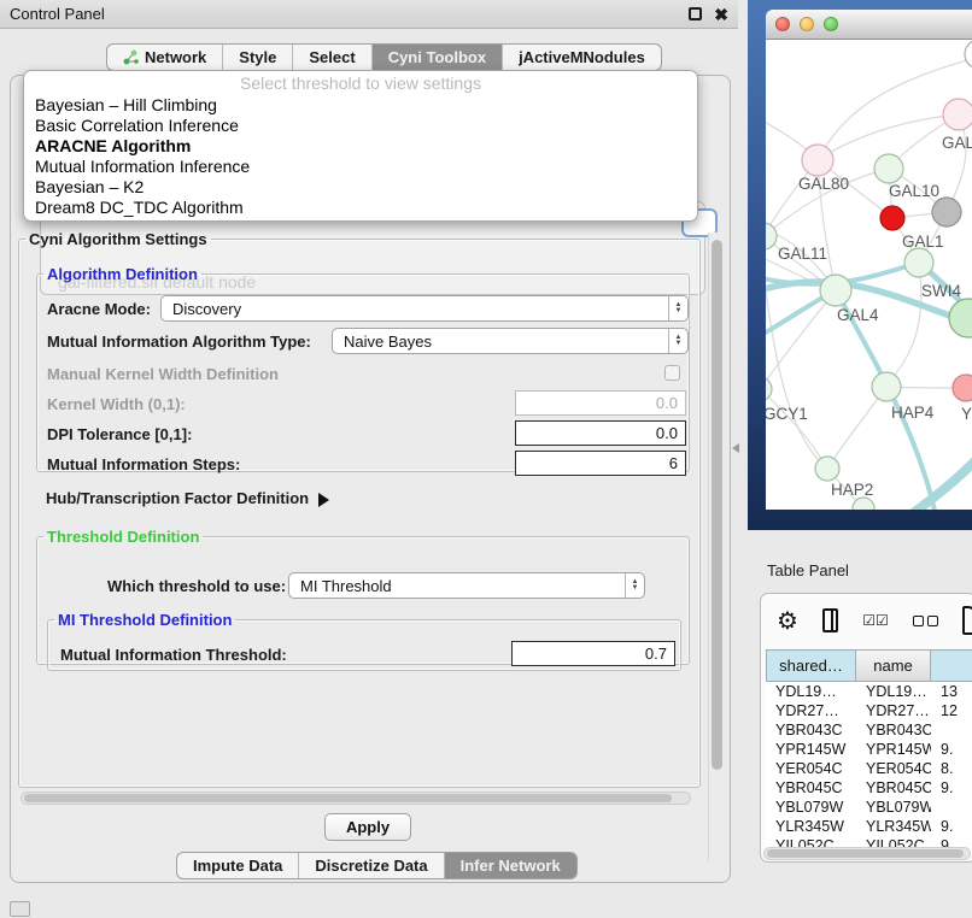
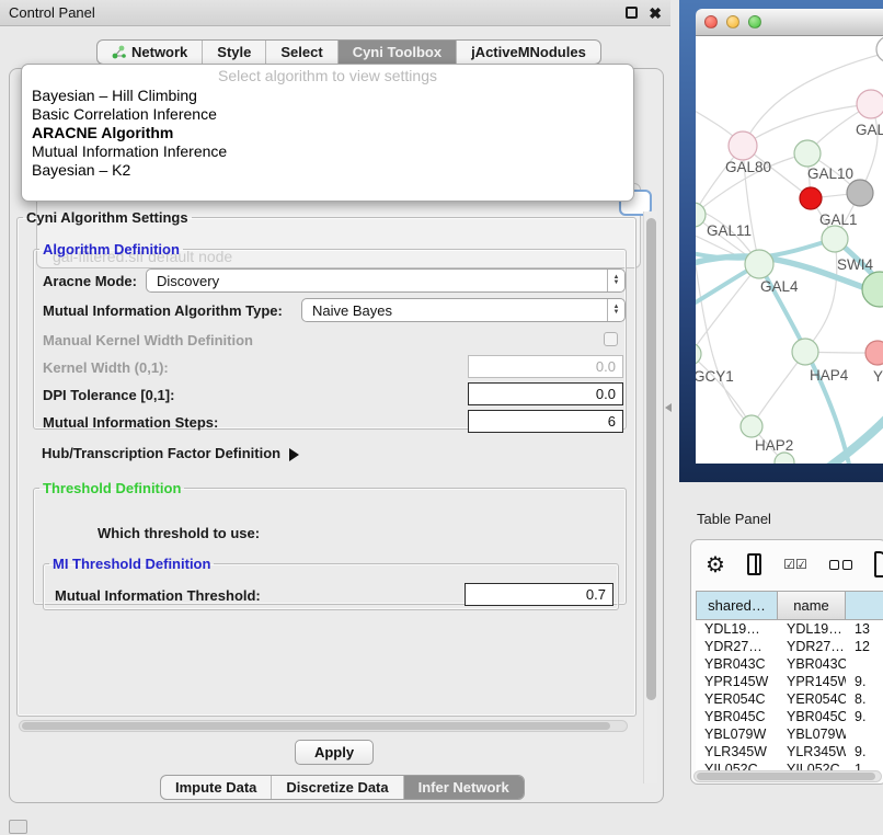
  Control Panel
  ✖
  Network
  Style
  Select
  Cyni Toolbox
  jActiveMNodules
  gal-filtered.sif default node
- Select threshold to view settings
+ Select algorithm to view settings
  Bayesian – Hill Climbing
  Basic Correlation Inference
  ARACNE Algorithm
  Mutual Information Inference
  Bayesian – K2
- Dream8 DC_TDC Algorithm
  Cyni Algorithm Settings
  Algorithm Definition
  Aracne Mode:
  Discovery
  Mutual Information Algorithm Type:
  Naive Bayes
  Manual Kernel Width Definition
  Kernel Width (0,1):
  0.0
  DPI Tolerance [0,1]:
  0.0
  Mutual Information Steps:
  6
  Hub/Transcription Factor Definition
  Threshold Definition
  Which threshold to use:
- MI Threshold
  MI Threshold Definition
  Mutual Information Threshold:
  0.7
  Apply
  Impute Data
  Discretize Data
  Infer Network
  GAL
  GAL80
  GAL10
  GAL1
  GAL11
  GAL4
  SWI4
  HAP4
  Y
  GCY1
  HAP2
  Table Panel
  ⚙
  ☑☑
  shared…
  name
  YDL19…
  YDL19…
  13
  YDR27…
  YDR27…
  12
  YBR043C
  YBR043C
  YPR145W
  YPR145W
  9.
  YER054C
  YER054C
  8.
  YBR045C
  YBR045C
  9.
  YBL079W
  YBL079W
  YLR345W
  YLR345W
  9.
  YIL052C
  YIL052C
- 9
+ 1
